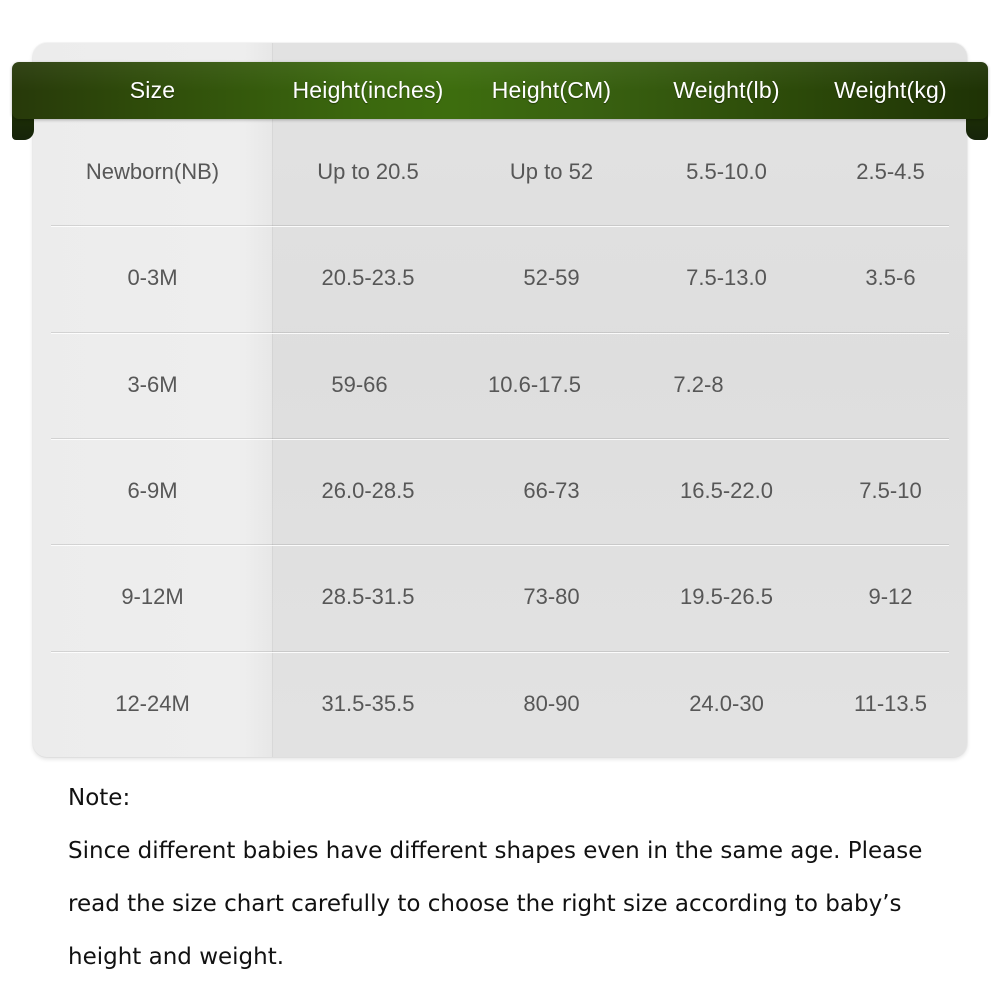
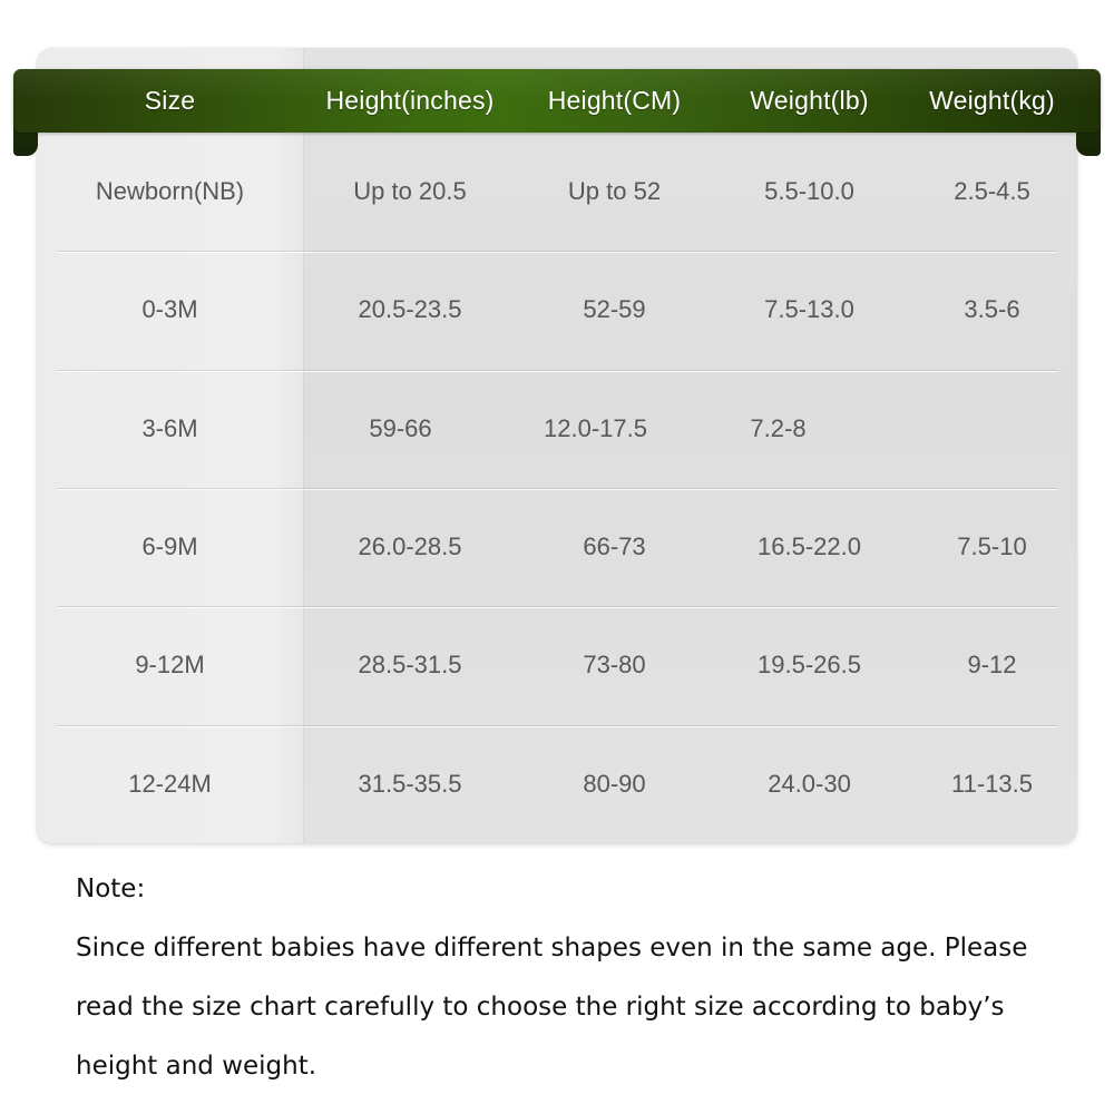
  Size
  Height(inches)
  Height(CM)
  Weight(lb)
  Weight(kg)
  Newborn(NB)
  Up to 20.5
  Up to 52
  5.5-10.0
  2.5-4.5
  0-3M
  20.5-23.5
  52-59
  7.5-13.0
  3.5-6
  3-6M
  59-66
- 10.6-17.5
+ 12.0-17.5
  7.2-8
  6-9M
  26.0-28.5
  66-73
  16.5-22.0
  7.5-10
  9-12M
  28.5-31.5
  73-80
  19.5-26.5
  9-12
  12-24M
  31.5-35.5
  80-90
  24.0-30
  11-13.5
  Note:
  Since different babies have different shapes even in the same age. Please
  read the size chart carefully to choose the right size according to baby’s
  height and weight.
